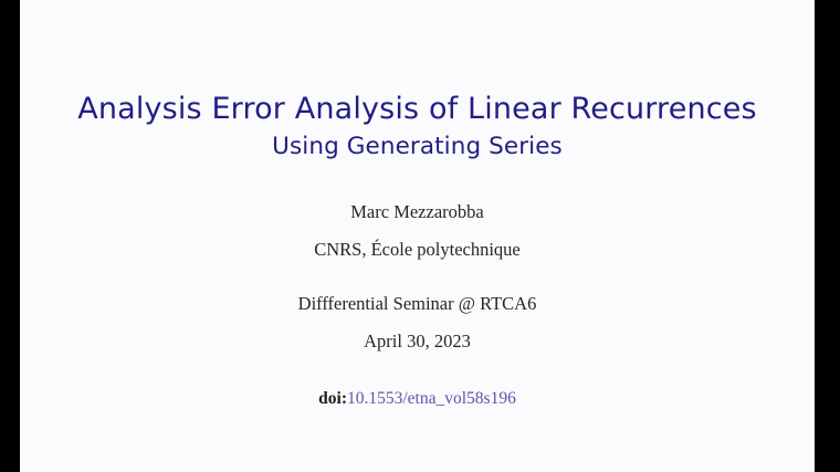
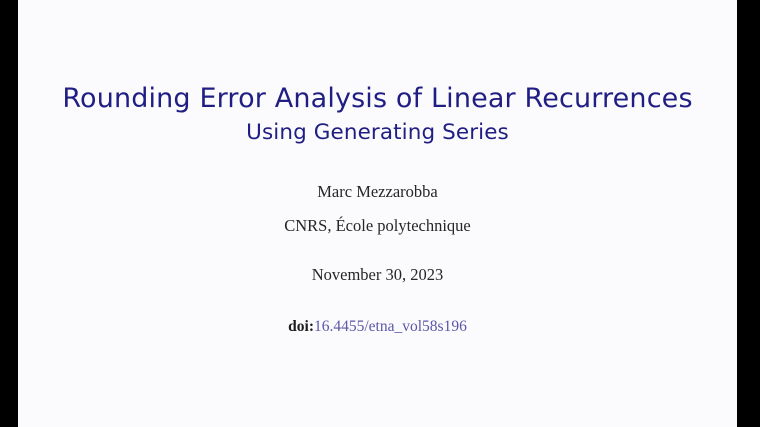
- Analysis Error Analysis of Linear Recurrences
+ Rounding Error Analysis of Linear Recurrences
  Using Generating Series
  Marc Mezzarobba
  CNRS, École polytechnique
- Diffferential Seminar @ RTCA6
- April 30, 2023
+ November 30, 2023
- doi:10.1553/etna_vol58s196
+ doi:16.4455/etna_vol58s196
